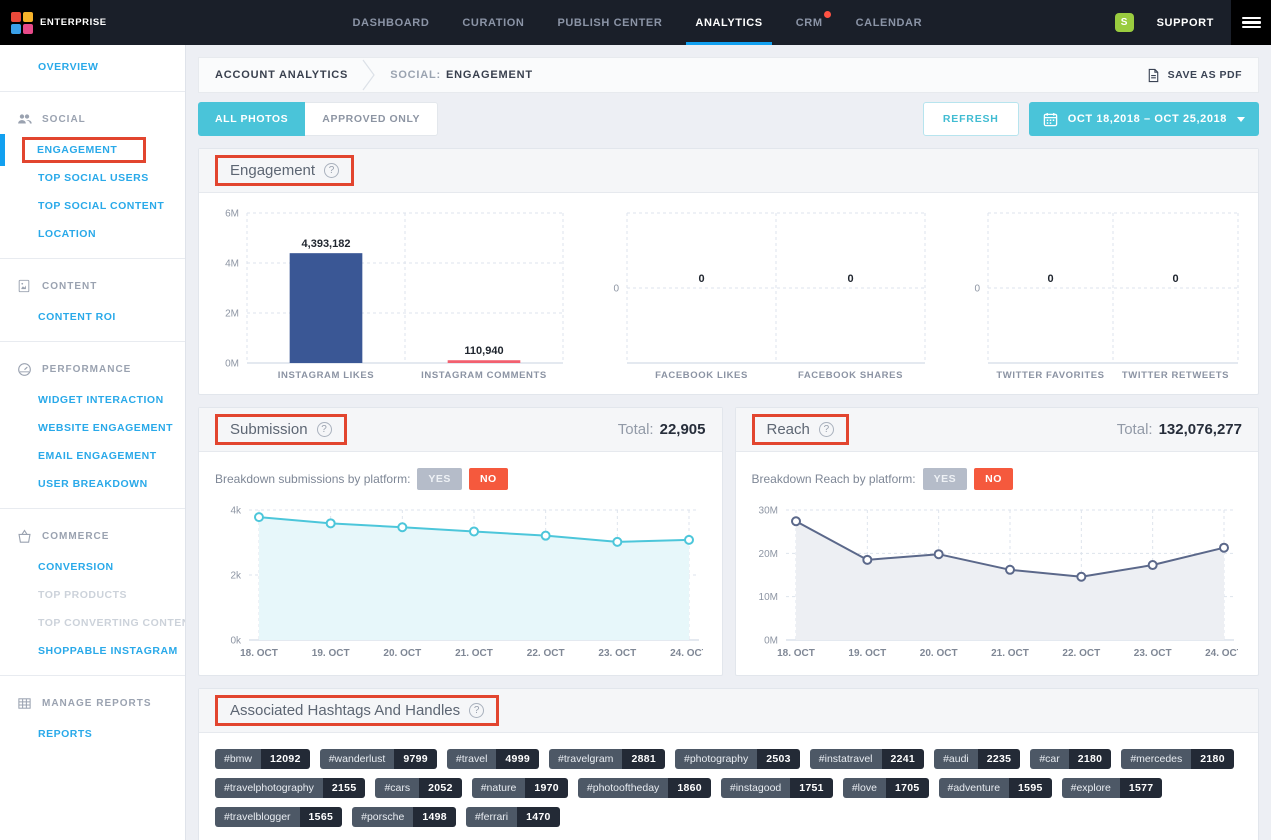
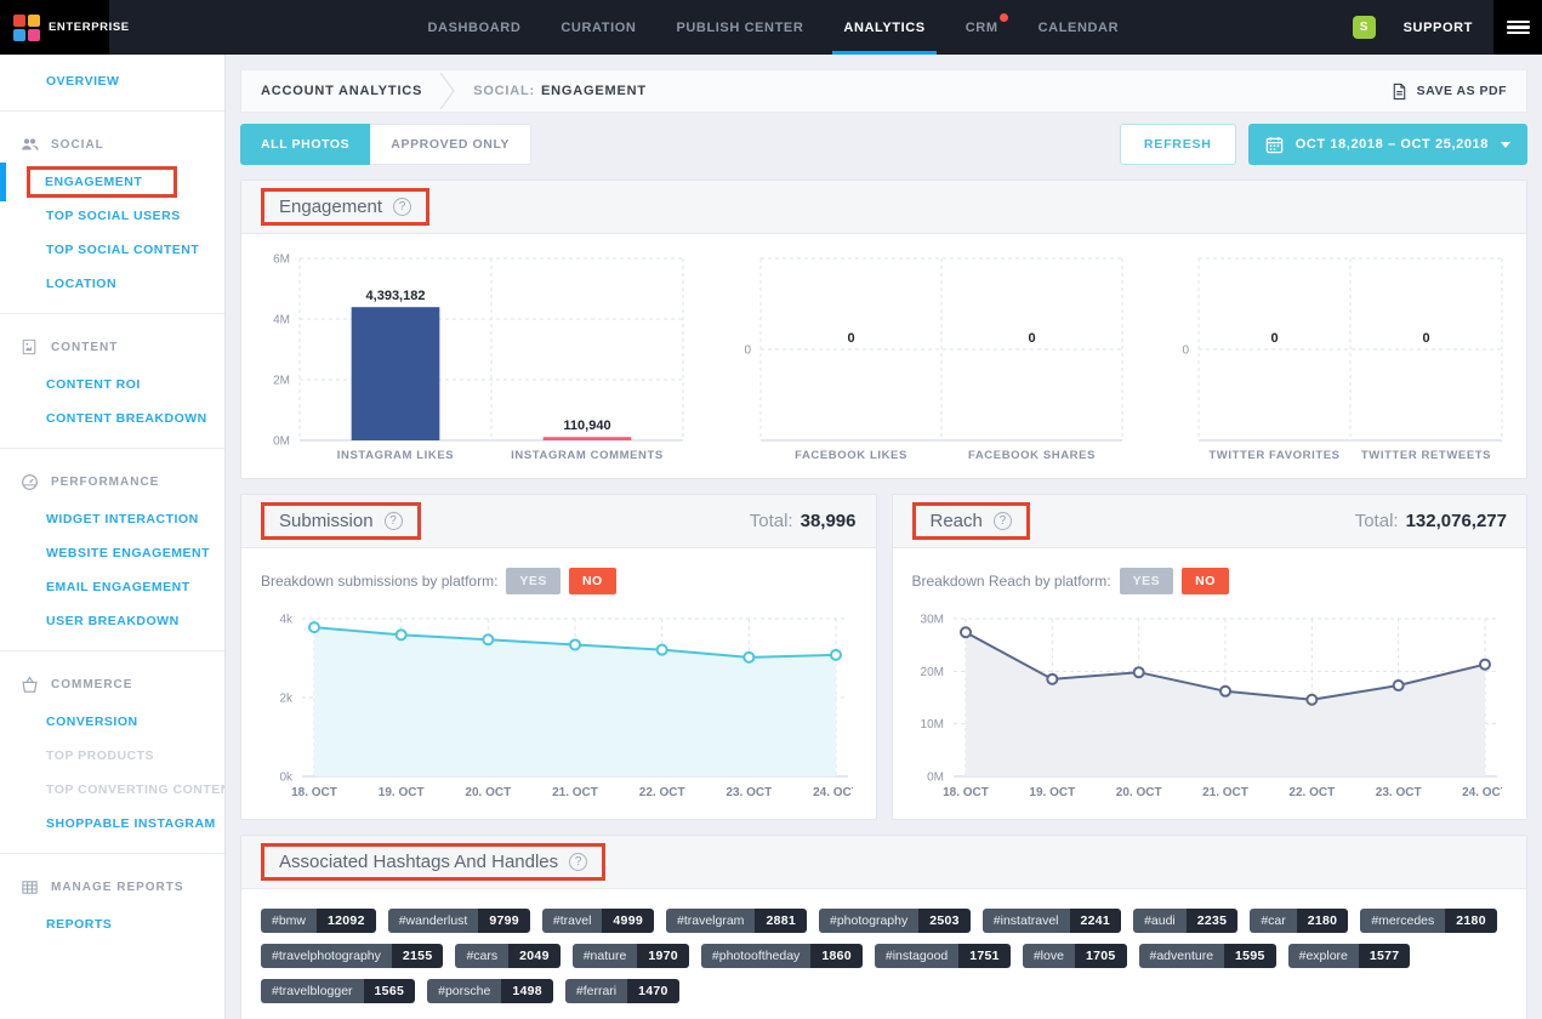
  ENTERPRISE
  DASHBOARD
  CURATION
  PUBLISH CENTER
  ANALYTICS
  CRM
  CALENDAR
  S
  SUPPORT
  OVERVIEW
  SOCIAL
  ENGAGEMENT
  TOP SOCIAL USERS
  TOP SOCIAL CONTENT
  LOCATION
  CONTENT
  CONTENT ROI
+ CONTENT BREAKDOWN
  PERFORMANCE
  WIDGET INTERACTION
  WEBSITE ENGAGEMENT
  EMAIL ENGAGEMENT
  USER BREAKDOWN
  COMMERCE
  CONVERSION
  TOP PRODUCTS
  TOP CONVERTING CONTE
  SHOPPABLE INSTAGRAM
  MANAGE REPORTS
  REPORTS
  ACCOUNT ANALYTICS
  SOCIAL:
  ENGAGEMENT
  SAVE AS PDF
  ALL PHOTOS
  APPROVED ONLY
  REFRESH
  OCT 18,2018 – OCT 25,2018
  Engagement
  6M
  4M
  2M
  0M
  4,393,182
  INSTAGRAM LIKES
  110,940
  INSTAGRAM COMMENTS
  0
  0
  FACEBOOK LIKES
  0
  FACEBOOK SHARES
  0
  0
  TWITTER FAVORITES
  0
  TWITTER RETWEETS
  Submission
- Total: 22,905
+ Total: 38,996
  Breakdown submissions by platform:
  YES
  NO
  4k
  2k
  0k
  18. OCT
  19. OCT
  20. OCT
  21. OCT
  22. OCT
  23. OCT
  24. OC
  Reach
  Total: 132,076,277
  Breakdown Reach by platform:
  YES
  NO
  30M
  20M
  10M
  0M
  18. OCT
  19. OCT
  20. OCT
  21. OCT
  22. OCT
  23. OCT
  24. OC
  Associated Hashtags And Handles
  #bmw
  12092
  #wanderlust
  9799
  #travel
  4999
  #travelgram
  2881
  #photography
  2503
  #instatravel
  2241
  #audi
  2235
  #car
  2180
  #mercedes
  2180
  #travelphotography
  2155
  #cars
- 2052
+ 2049
  #nature
  1970
  #photooftheday
  1860
  #instagood
  1751
  #love
  1705
  #adventure
  1595
  #explore
  1577
  #travelblogger
  1565
  #porsche
  1498
  #ferrari
  1470
